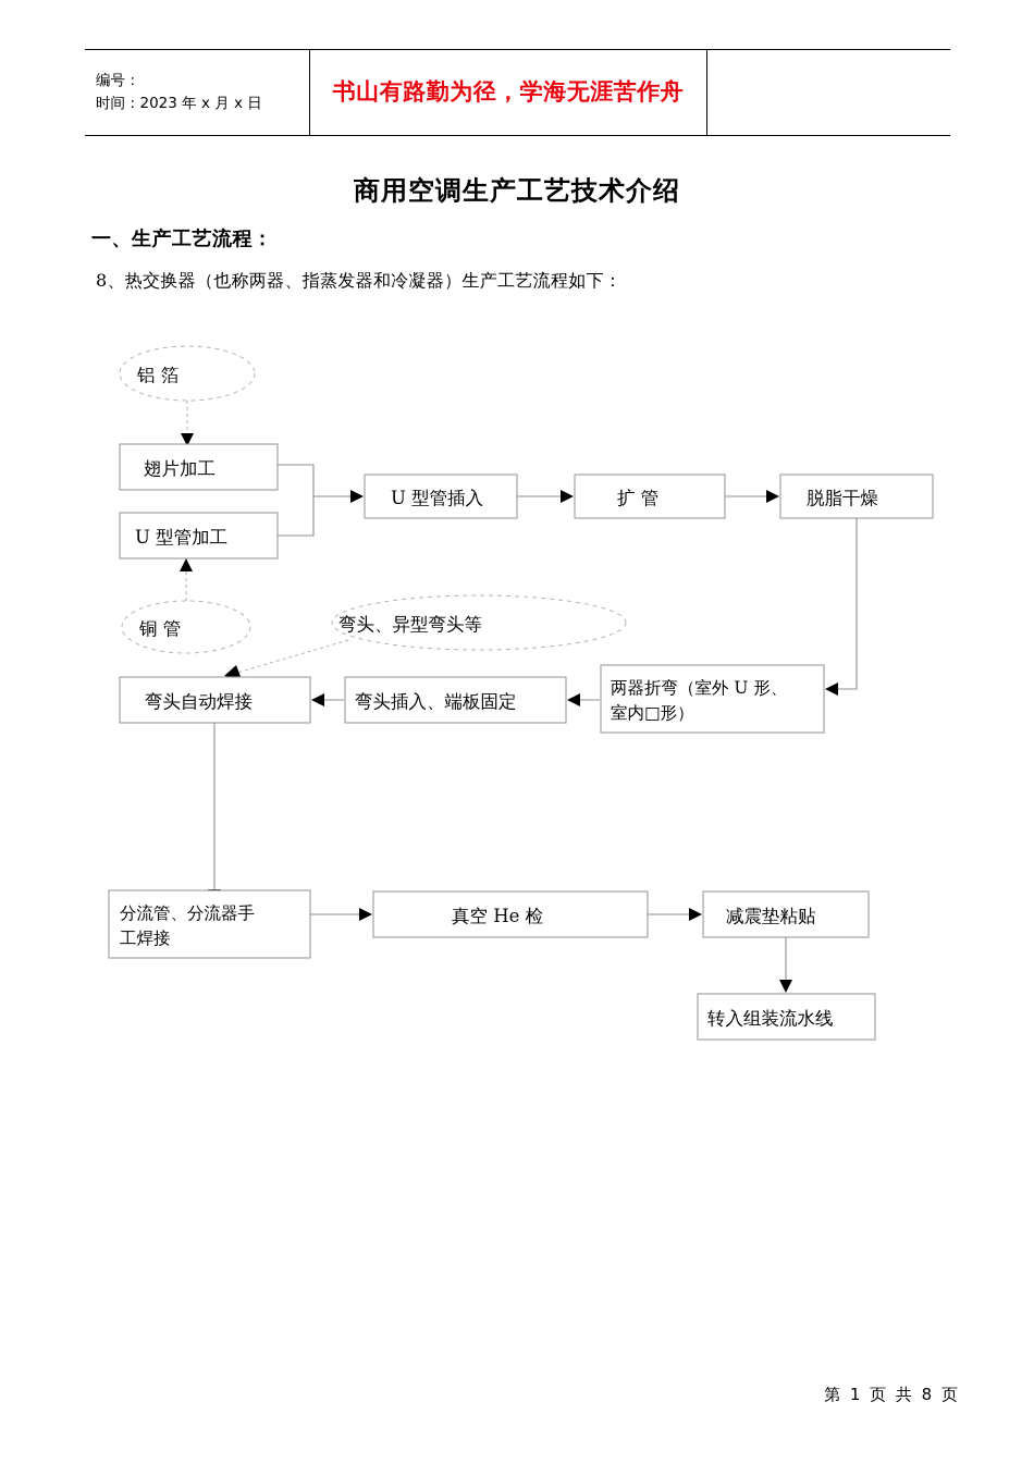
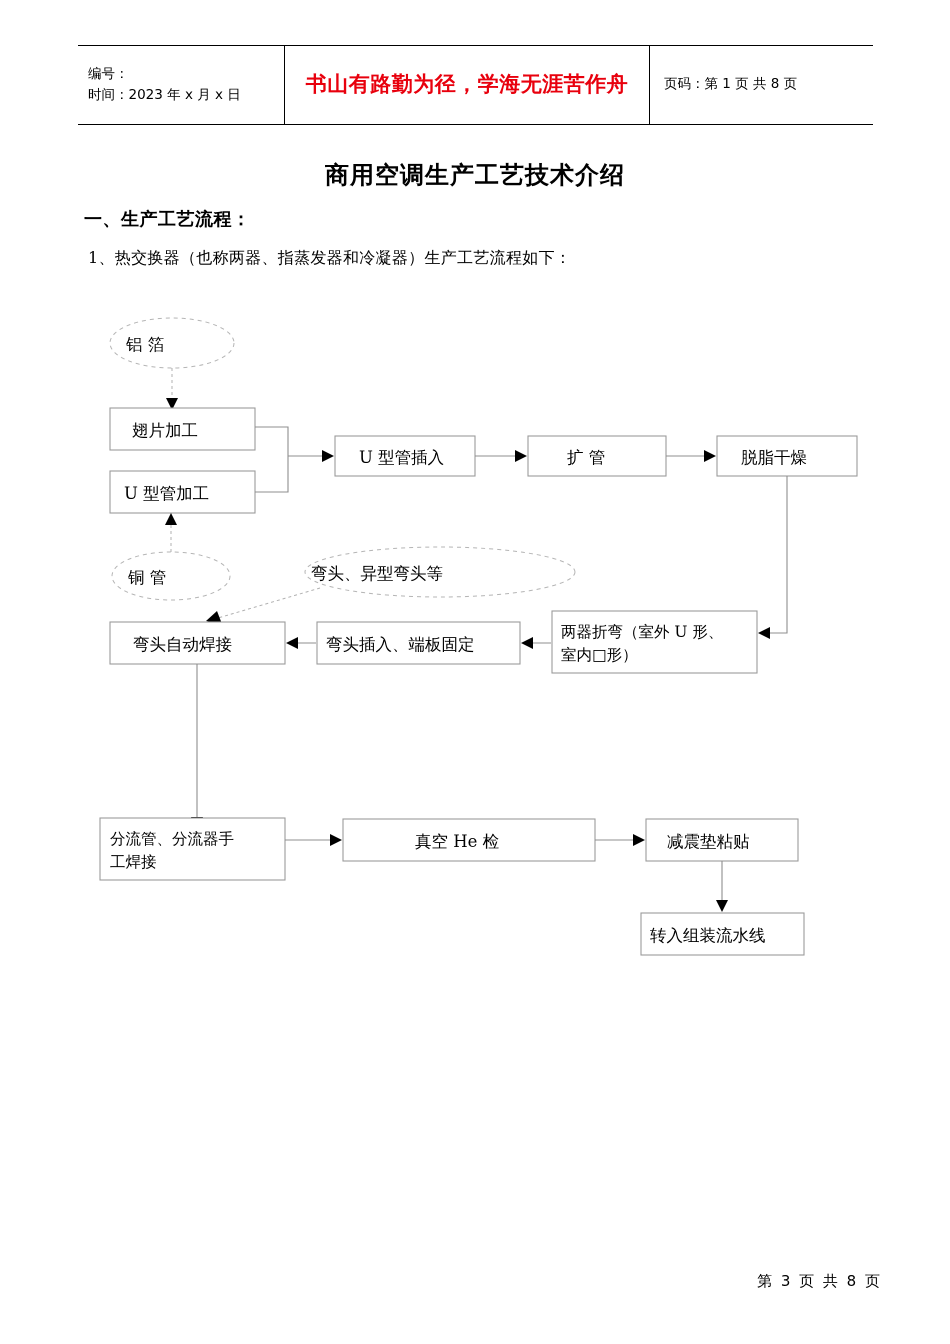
  编号：
  时间：2023 年 x 月 x 日
  书山有路勤为径，学海无涯苦作舟
+ 页码：第 1 页 共 8 页
  商用空调生产工艺技术介绍
  一、生产工艺流程：
- 8、热交换器（也称两器、指蒸发器和冷凝器）生产工艺流程如下：
+ 1、热交换器（也称两器、指蒸发器和冷凝器）生产工艺流程如下：
  铝 箔
  翅片加工
  U 型管加工
  U 型管插入
  扩 管
  脱脂干燥
  铜 管
  弯头、异型弯头等
  弯头自动焊接
  弯头插入、端板固定
  两器折弯（室外 U 形、
  室内□形）
  分流管、分流器手
  工焊接
  真空 He 检
  减震垫粘贴
  转入组装流水线
- 第 1 页 共 8 页
+ 第 3 页 共 8 页
